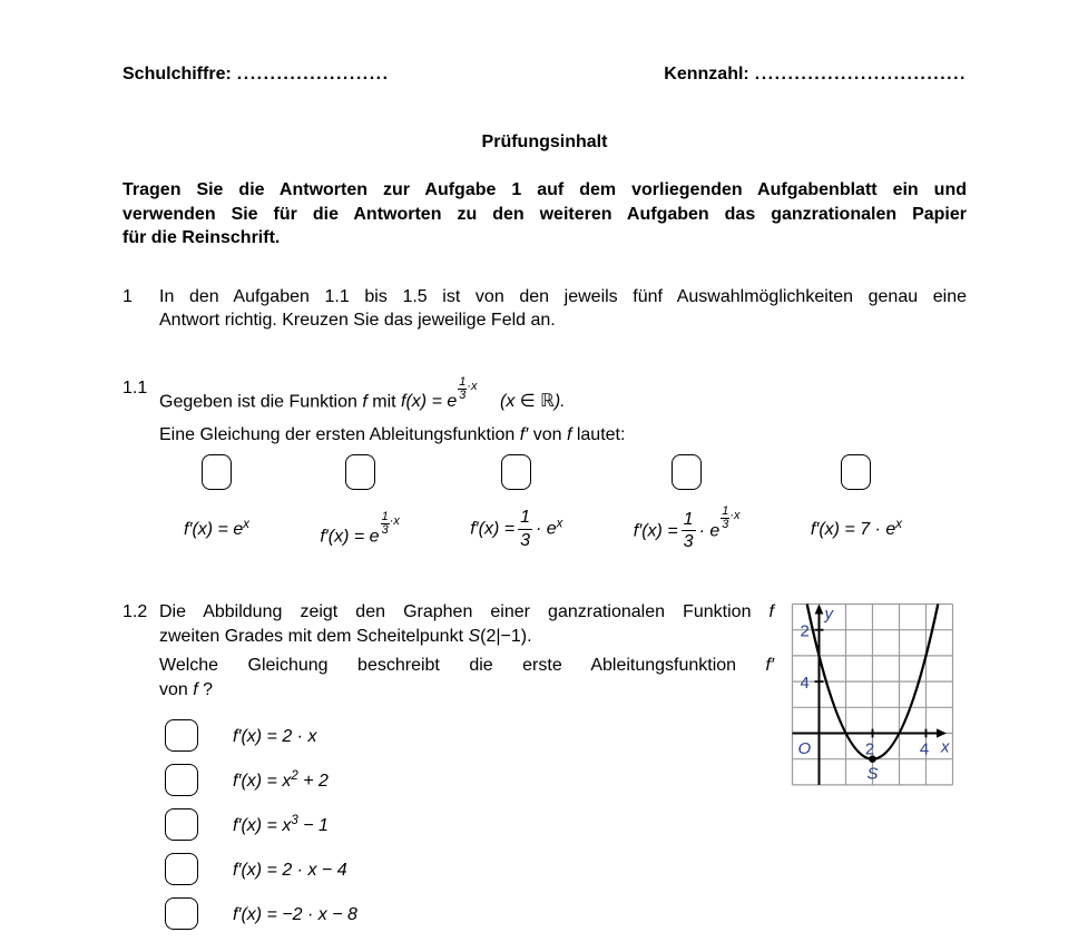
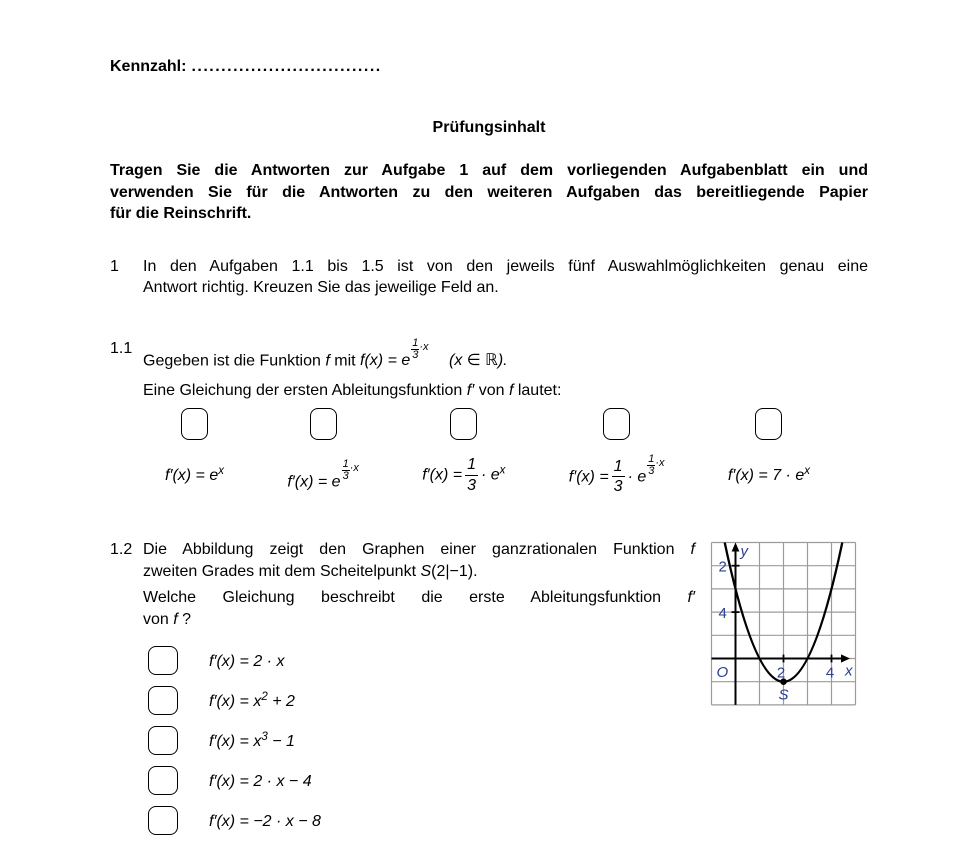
- Schulchiffre: .......................
  Kennzahl: ................................
  Prüfungsinhalt
  Tragen Sie die Antworten zur Aufgabe 1 auf dem vorliegenden Aufgabenblatt ein und
- verwenden Sie für die Antworten zu den weiteren Aufgaben das ganzrationalen Papier
+ verwenden Sie für die Antworten zu den weiteren Aufgaben das bereitliegende Papier
  für die Reinschrift.
  1
  In den Aufgaben 1.1 bis 1.5 ist von den jeweils fünf Auswahlmöglichkeiten genau eine
  Antwort richtig. Kreuzen Sie das jeweilige Feld an.
  1.1
  Gegeben ist die Funktion f mit f(x) = e
  1
  3
  ·x (x ∈ ℝ).
  Eine Gleichung der ersten Ableitungsfunktion f′ von f lautet:
  f′(x) = ex
  f′(x) = e
  1
  3
  ·x
  f′(x) =
  1
  3
  · ex
  f′(x) =
  1
  3
  · e
  1
  3
  ·x
  f′(x) = 7 · ex
  1.2
  Die Abbildung zeigt den Graphen einer ganzrationalen Funktion f
  zweiten Grades mit dem Scheitelpunkt S(2|−1).
  Welche Gleichung beschreibt die erste Ableitungsfunktion f′
  von f ?
  f′(x) = 2 · x
  f′(x) = x2 + 2
  f′(x) = x3 − 1
  f′(x) = 2 · x − 4
  f′(x) = −2 · x − 8
  y
  2
  4
  O
  2
  4
  x
  S
